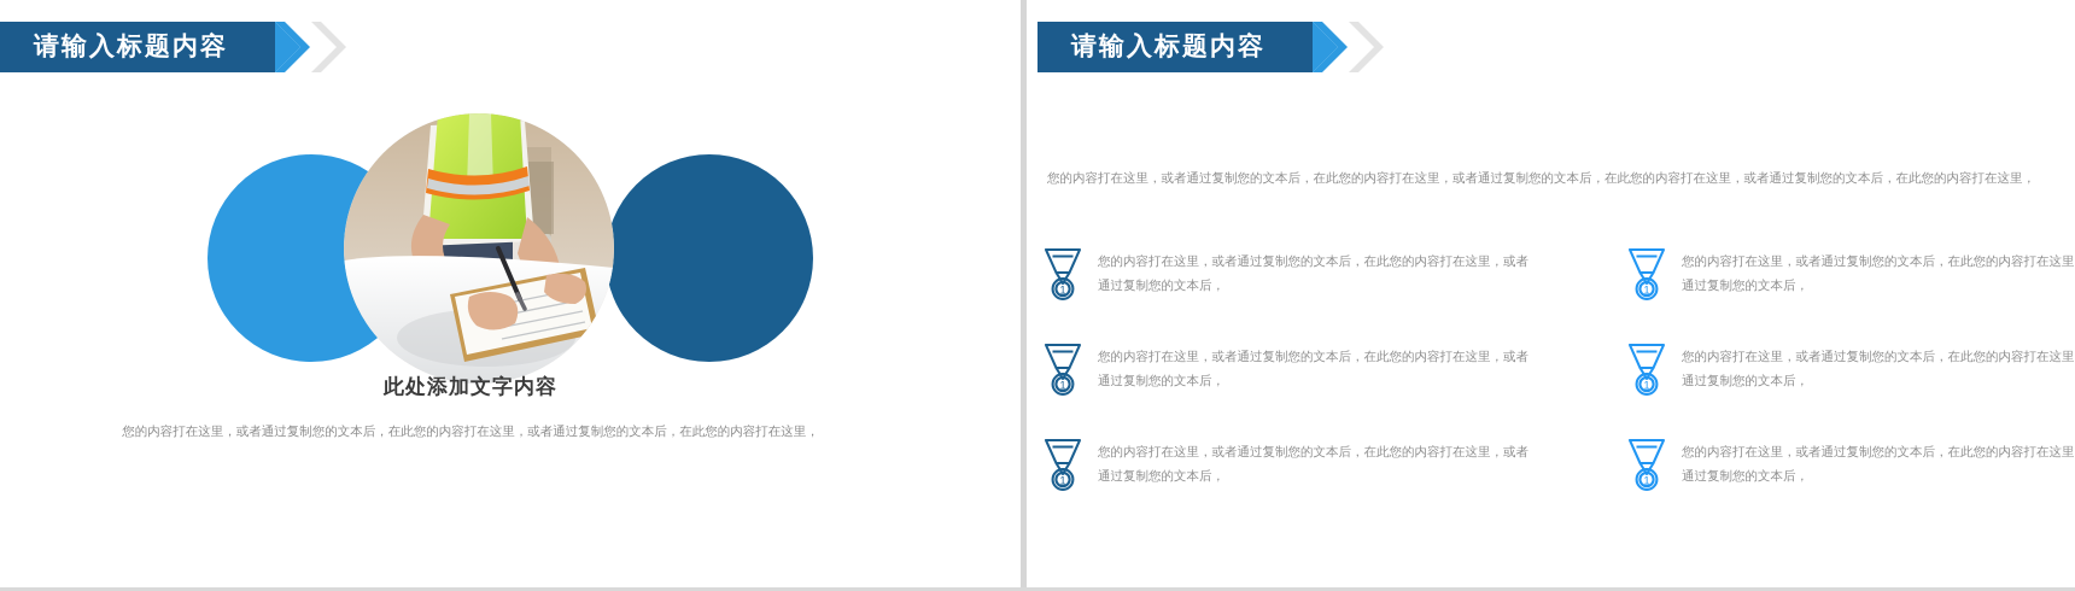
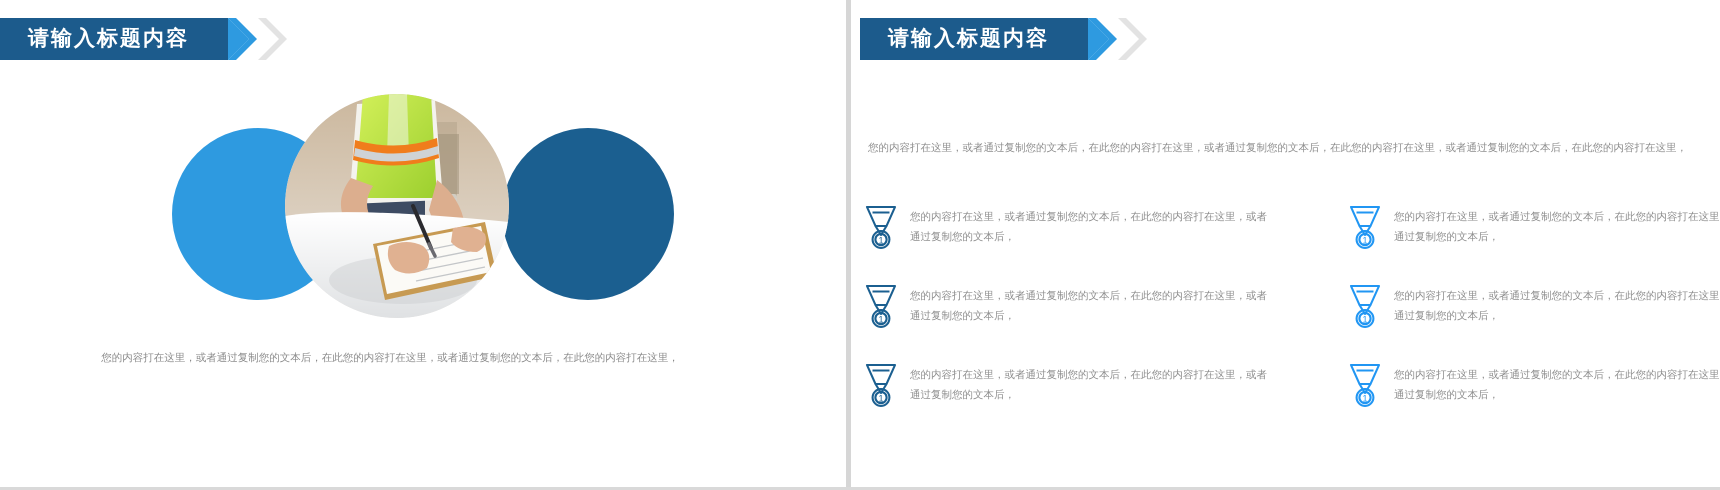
  请输入标题内容
- 此处添加文字内容
  您的内容打在这里，或者通过复制您的文本后，在此您的内容打在这里，或者通过复制您的文本后，在此您的内容打在这里，
  请输入标题内容
  您的内容打在这里，或者通过复制您的文本后，在此您的内容打在这里，或者通过复制您的文本后，在此您的内容打在这里，或者通过复制您的文本后，在此您的内容打在这里，
  1
  您的内容打在这里，或者通过复制您的文本后，在此您的内容打在这里，或者通过复制您的文本后，
  1
  您的内容打在这里，或者通过复制您的文本后，在此您的内容打在这里通过复制您的文本后，
  1
  您的内容打在这里，或者通过复制您的文本后，在此您的内容打在这里，或者通过复制您的文本后，
  1
  您的内容打在这里，或者通过复制您的文本后，在此您的内容打在这里通过复制您的文本后，
  1
  您的内容打在这里，或者通过复制您的文本后，在此您的内容打在这里，或者通过复制您的文本后，
  1
  您的内容打在这里，或者通过复制您的文本后，在此您的内容打在这里通过复制您的文本后，
